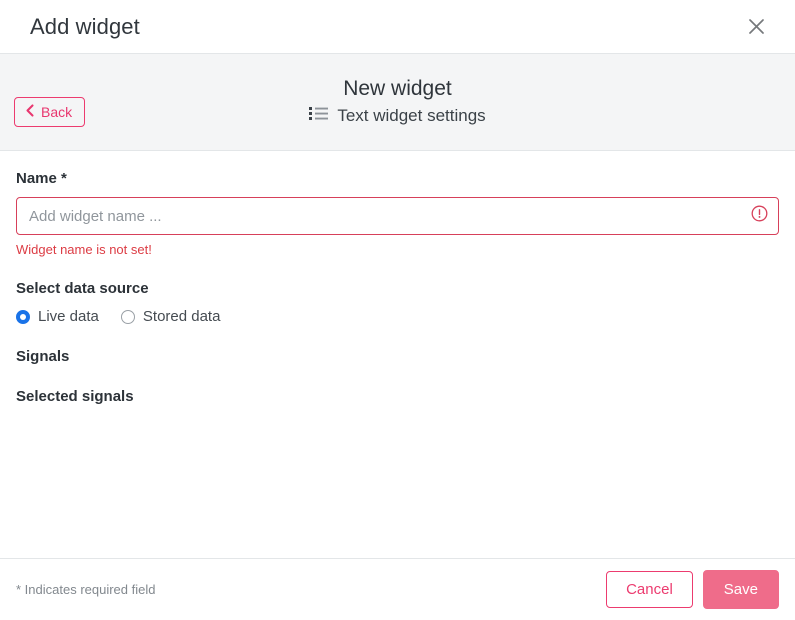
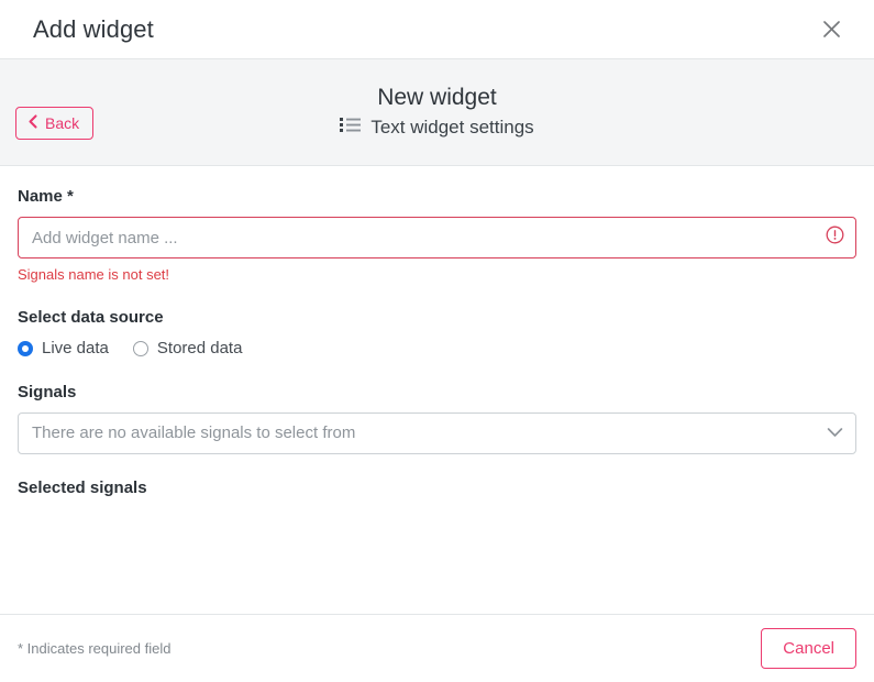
  Add widget
  Back
  New widget
  Text widget settings
  Name *
  Add widget name ...
- Widget name is not set!
+ Signals name is not set!
  Select data source
  Live data
  Stored data
  Signals
+ There are no available signals to select from
  Selected signals
  * Indicates required field
  Cancel
- Save
